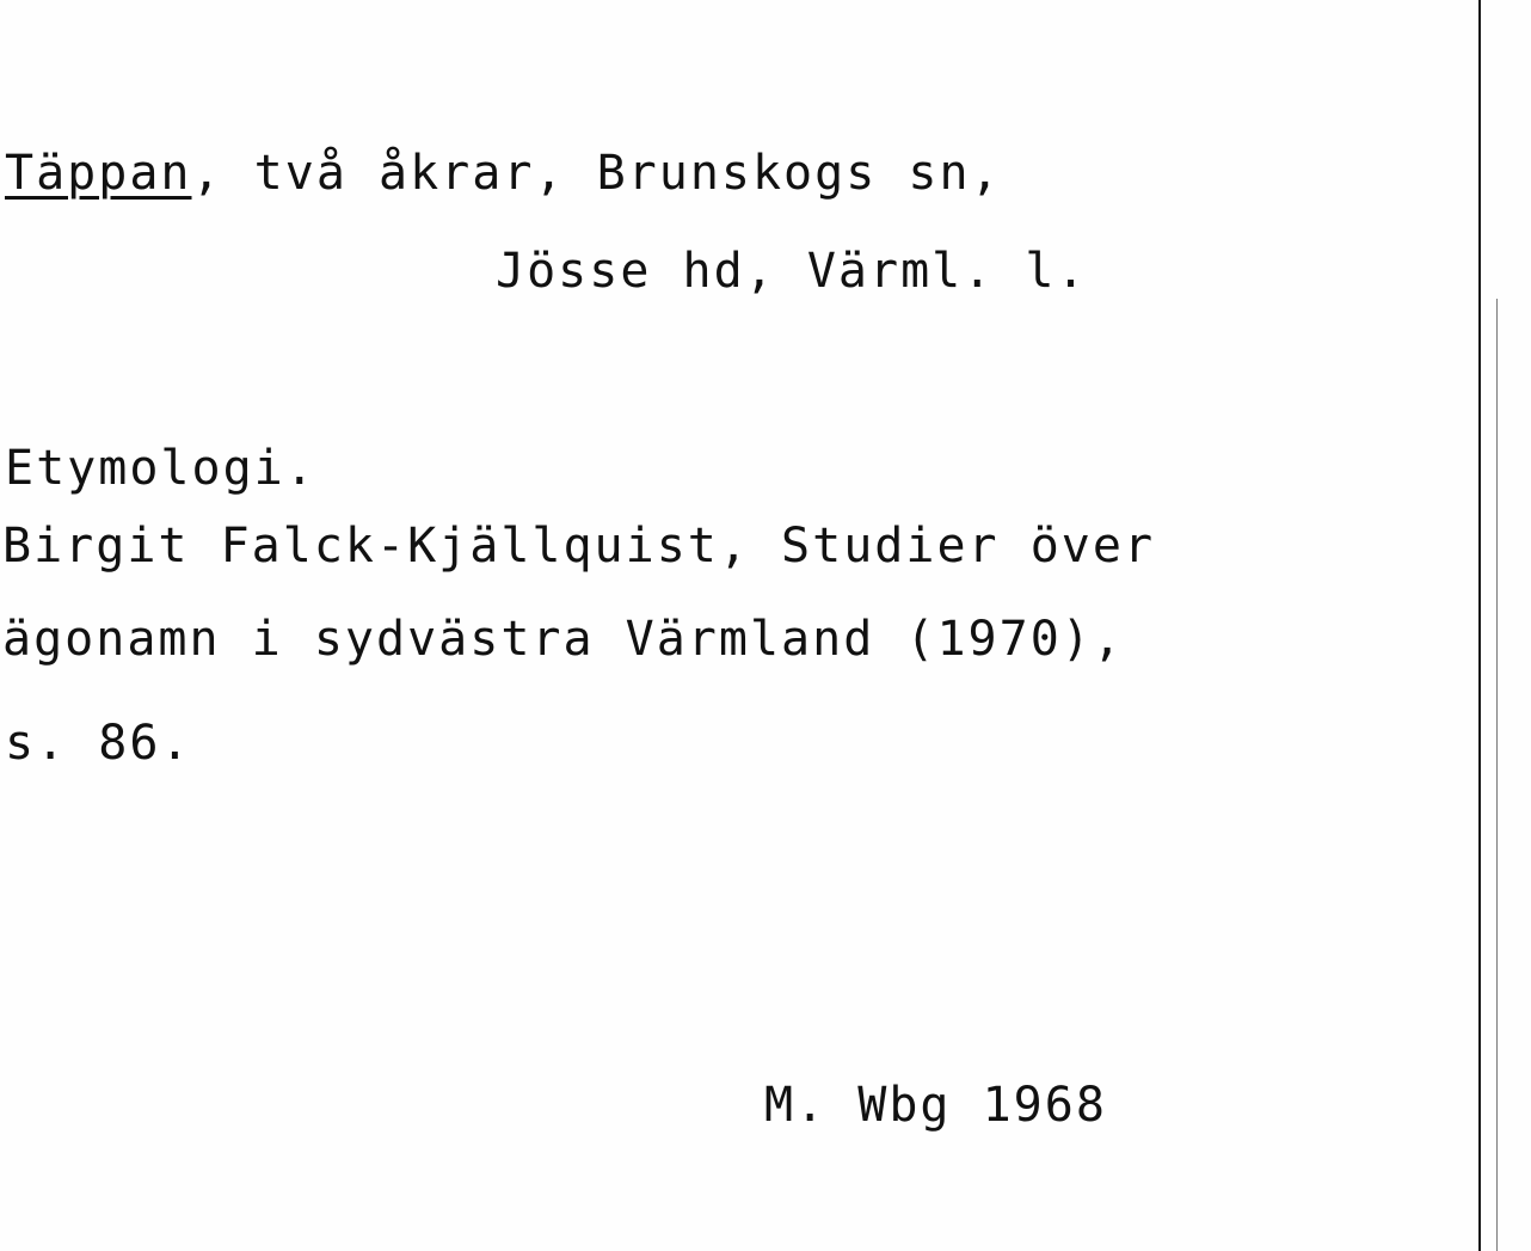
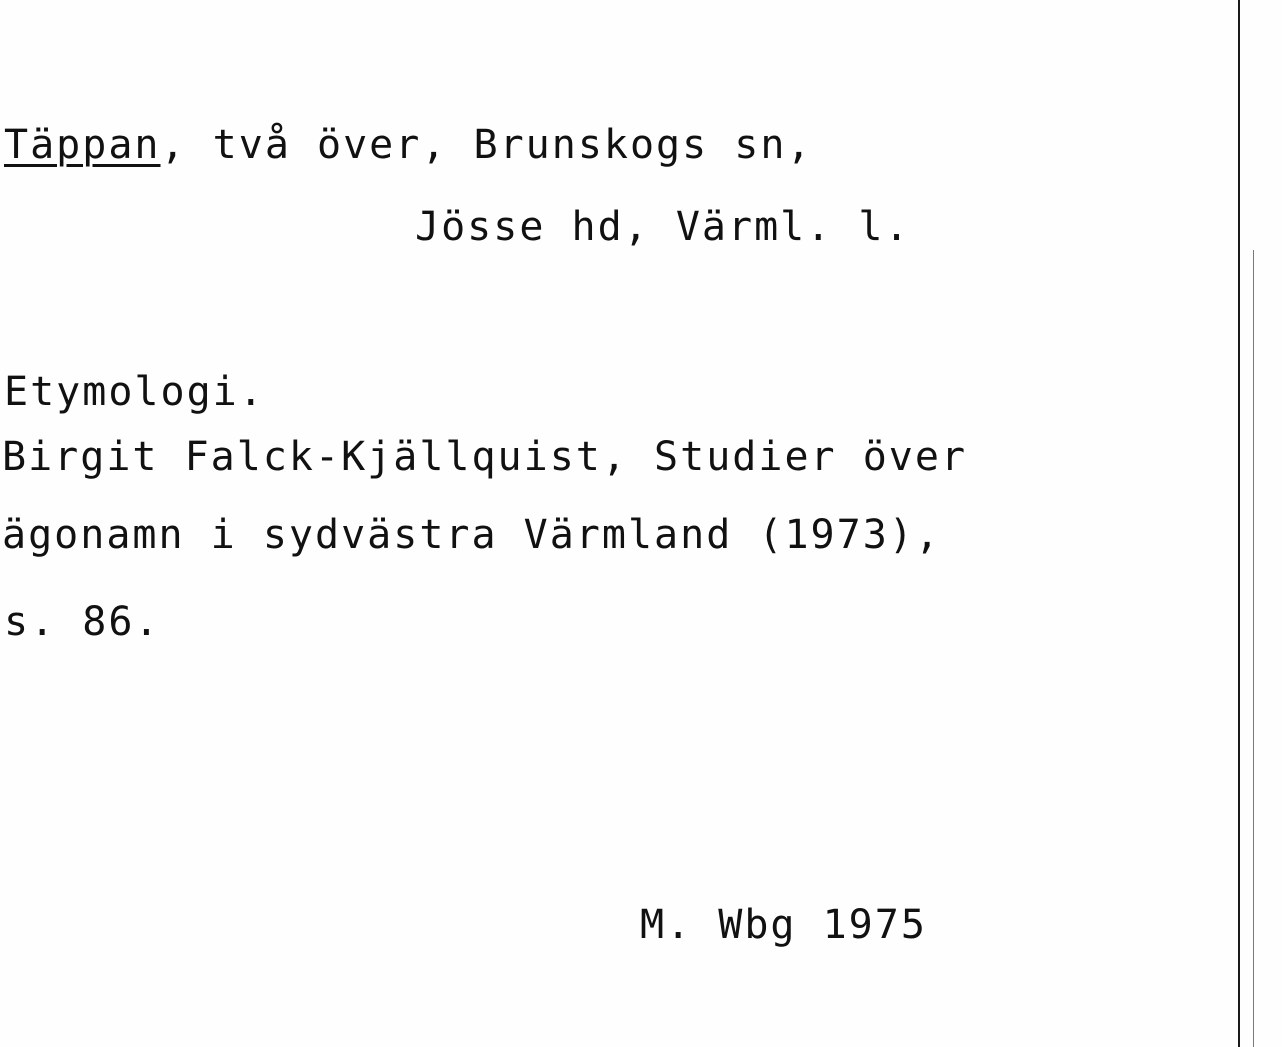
- Täppan, två åkrar, Brunskogs sn,
+ Täppan, två över, Brunskogs sn,
  Jösse hd, Värml. l.
  Etymologi.
  Birgit Falck-Kjällquist, Studier över
- ägonamn i sydvästra Värmland (1970),
+ ägonamn i sydvästra Värmland (1973),
  s. 86.
- M. Wbg 1968
+ M. Wbg 1975
